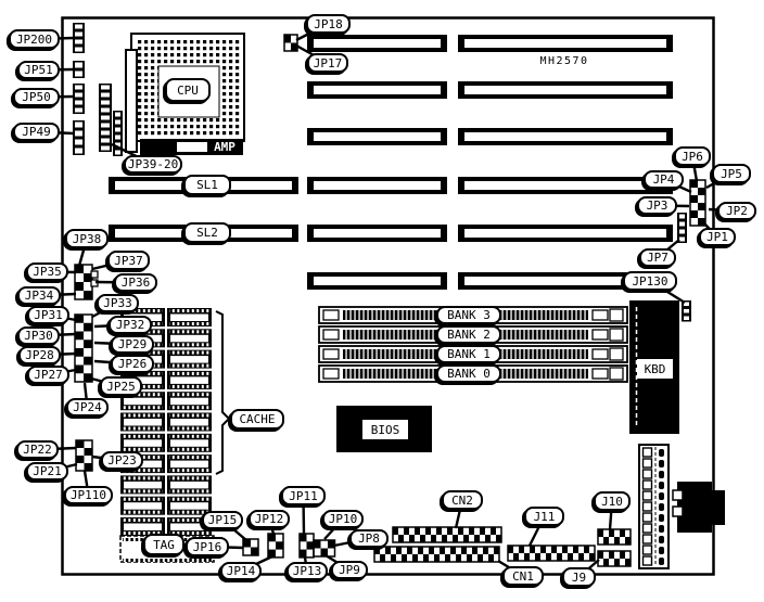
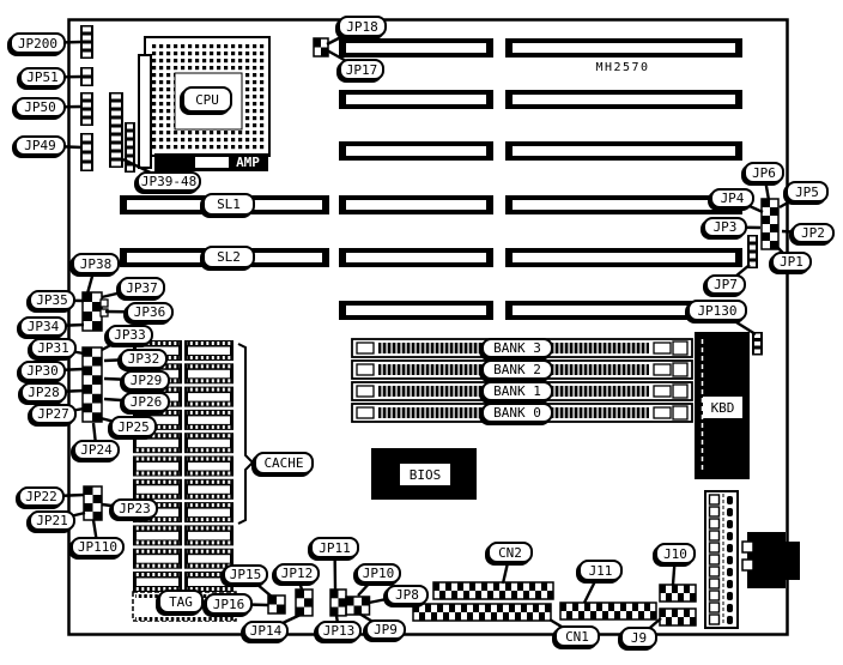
  JP200
  JP51
  JP50
  JP49
- JP39-20
+ JP39-48
  JP18
  JP17
  MH2570
  JP6
  JP5
  JP4
  JP3
  JP2
  JP1
  JP7
  JP130
  JP38
  JP37
  JP35
  JP36
  JP34
  JP33
  JP31
  JP32
  JP30
  JP29
  JP28
  JP26
  JP27
  JP25
  JP24
  CACHE
  JP22
  JP21
  JP23
  JP110
  TAG
  JP16
  JP15
  JP12
  JP14
  JP11
  JP13
  JP10
  JP8
  JP9
  CN2
  CN1
  J11
  J10
  J9
  CPU
  AMP
  SL1
  SL2
  BANK 3
  BANK 2
  BANK 1
  BANK 0
  BIOS
  KBD
